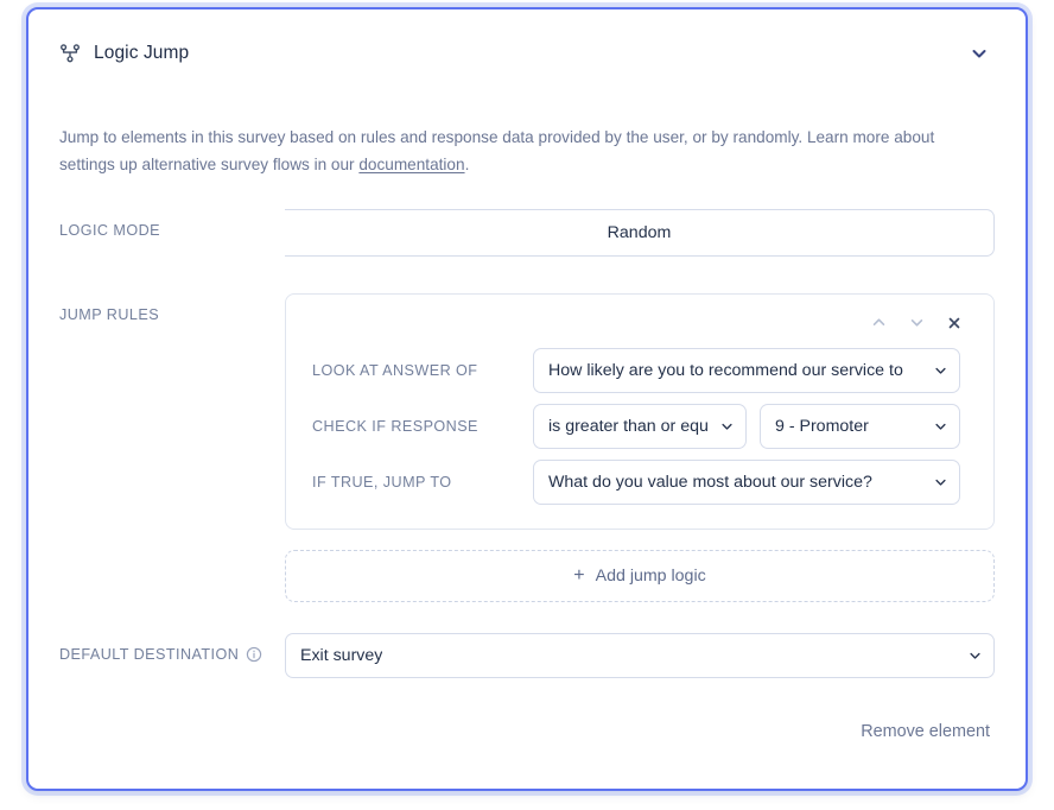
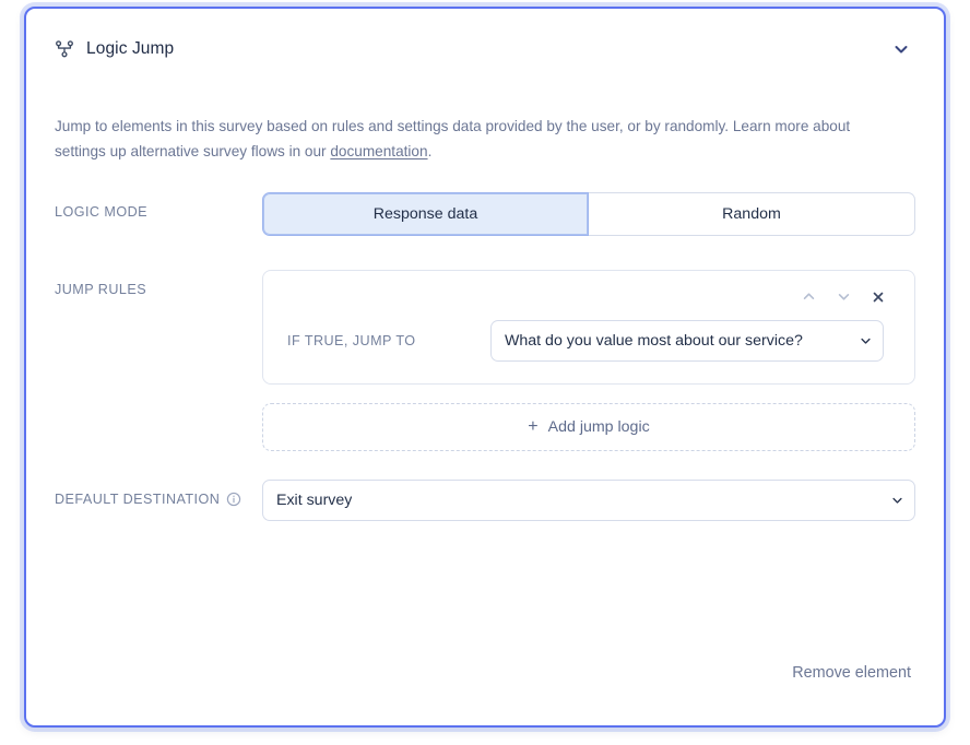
  Logic Jump
- Jump to elements in this survey based on rules and response data provided by the user, or by randomly. Learn more about settings up alternative survey flows in our documentation.
+ Jump to elements in this survey based on rules and settings data provided by the user, or by randomly. Learn more about settings up alternative survey flows in our documentation.
  LOGIC MODE
+ Response data
  Random
  JUMP RULES
- LOOK AT ANSWER OF
- How likely are you to recommend our service to
- CHECK IF RESPONSE
- is greater than or equ
- 9 - Promoter
  IF TRUE, JUMP TO
  What do you value most about our service?
  +
  Add jump logic
  DEFAULT DESTINATION
  Exit survey
  Remove element
